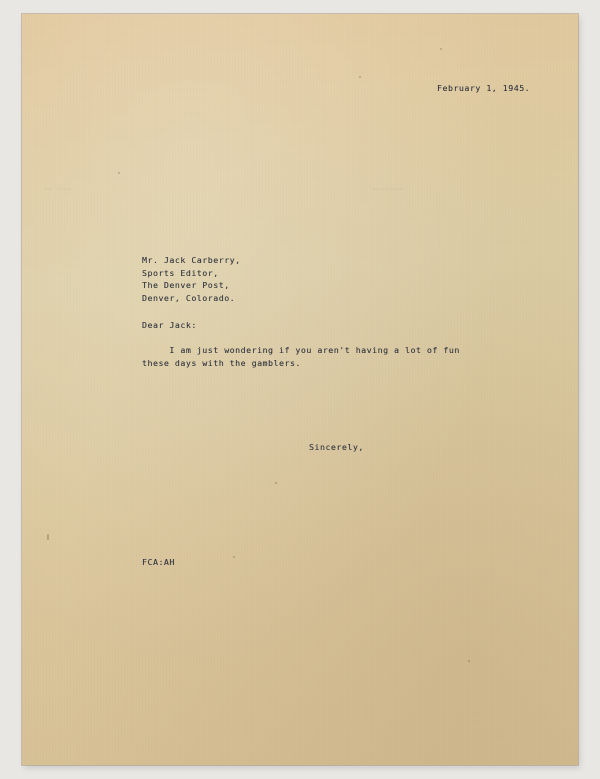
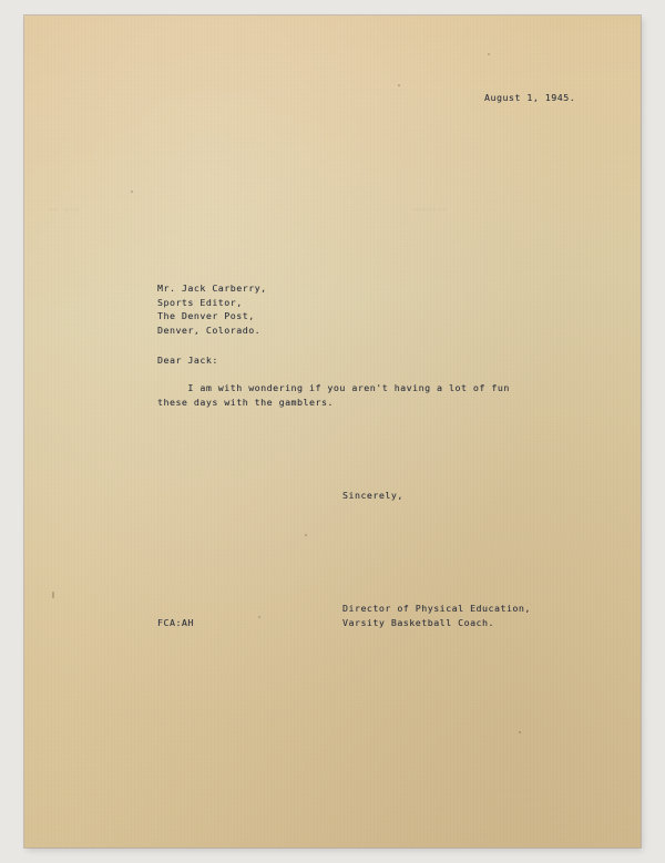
- February 1, 1945.
+ August 1, 1945.
  Mr. Jack Carberry, Sports Editor, The Denver Post, Denver, Colorado.
  Dear Jack:
- I am just wondering if you aren't having a lot of fun these days with the gamblers.
+ I am with wondering if you aren't having a lot of fun these days with the gamblers.
  Sincerely,
+ Director of Physical Education, Varsity Basketball Coach.
  FCA:AH
